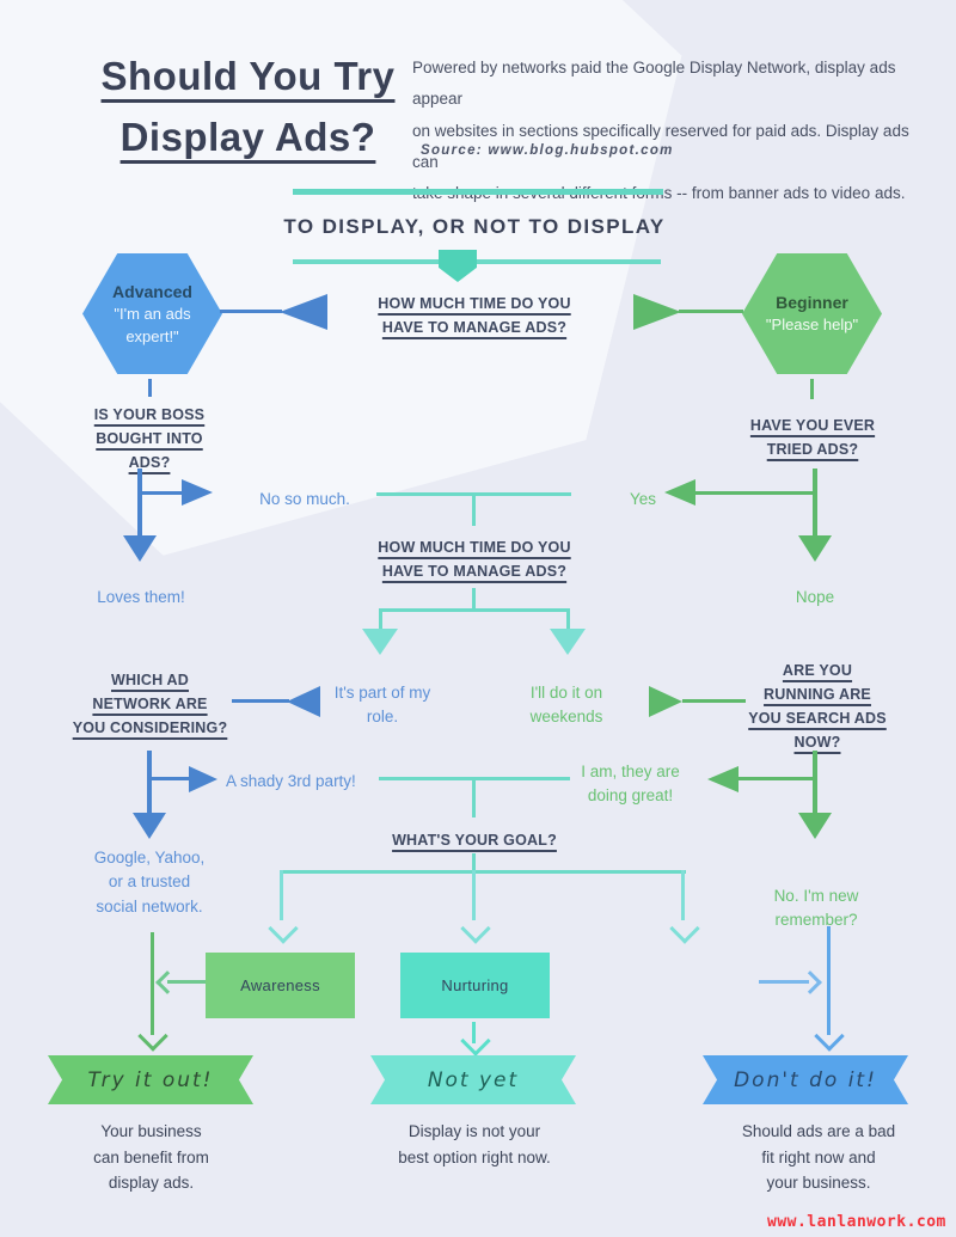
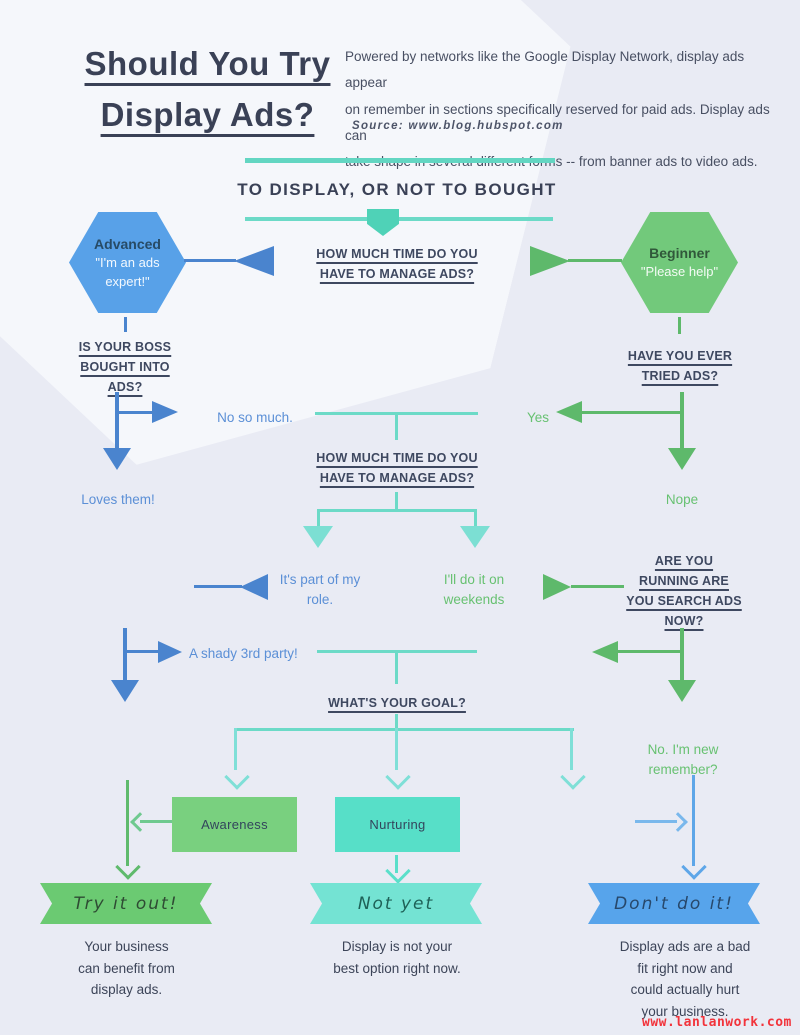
  Should You Try
  Display Ads?
- Powered by networks paid the Google Display Network, display ads appear
+ Powered by networks like the Google Display Network, display ads appear
- on websites in sections specifically reserved for paid ads. Display ads can
+ on remember in sections specifically reserved for paid ads. Display ads can
  Source: www.blog.hubspot.com
- TO DISPLAY, OR NOT TO DISPLAY
+ TO DISPLAY, OR NOT TO BOUGHT
  HOW MUCH TIME DO YOU
  HAVE TO MANAGE ADS?
  Advanced
  "I'm an ads
  expert!"
  Beginner
  "Please help"
  IS YOUR BOSS
  BOUGHT INTO
  ADS?
  HAVE YOU EVER
  TRIED ADS?
  No so much.
  Yes
  Loves them!
  Nope
  HOW MUCH TIME DO YOU
  HAVE TO MANAGE ADS?
- WHICH AD
- NETWORK ARE
- YOU CONSIDERING?
  It's part of my
  role.
  I'll do it on
  weekends
  ARE YOU
  RUNNING ARE
  YOU SEARCH ADS
  NOW?
  A shady 3rd party!
- I am, they are
- doing great!
- Google, Yahoo,
- or a trusted
- social network.
  No. I'm new
  remember?
  WHAT'S YOUR GOAL?
  Awareness
  Nurturing
  Try it out!
  Not yet
  Don't do it!
  Your business
  can benefit from
  display ads.
  Display is not your
  best option right now.
- Should ads are a bad
+ Display ads are a bad
  fit right now and
+ could actually hurt
  your business.
  www.lanlanwork.com
